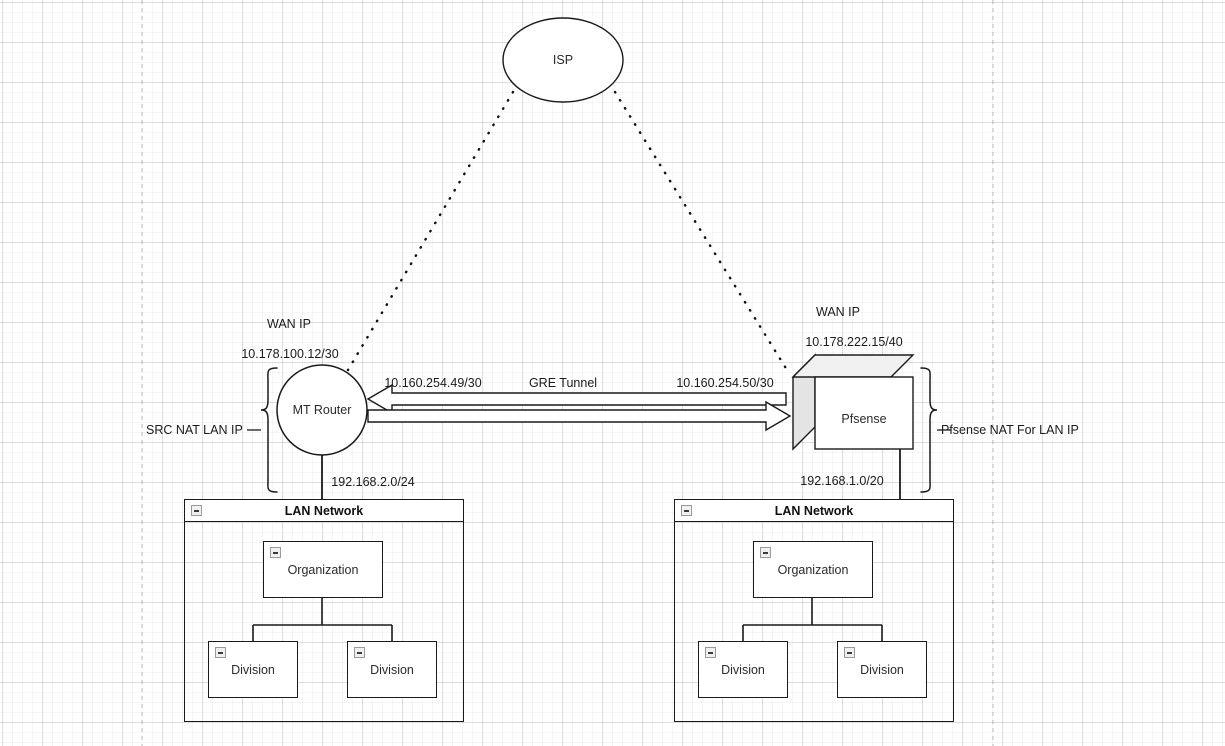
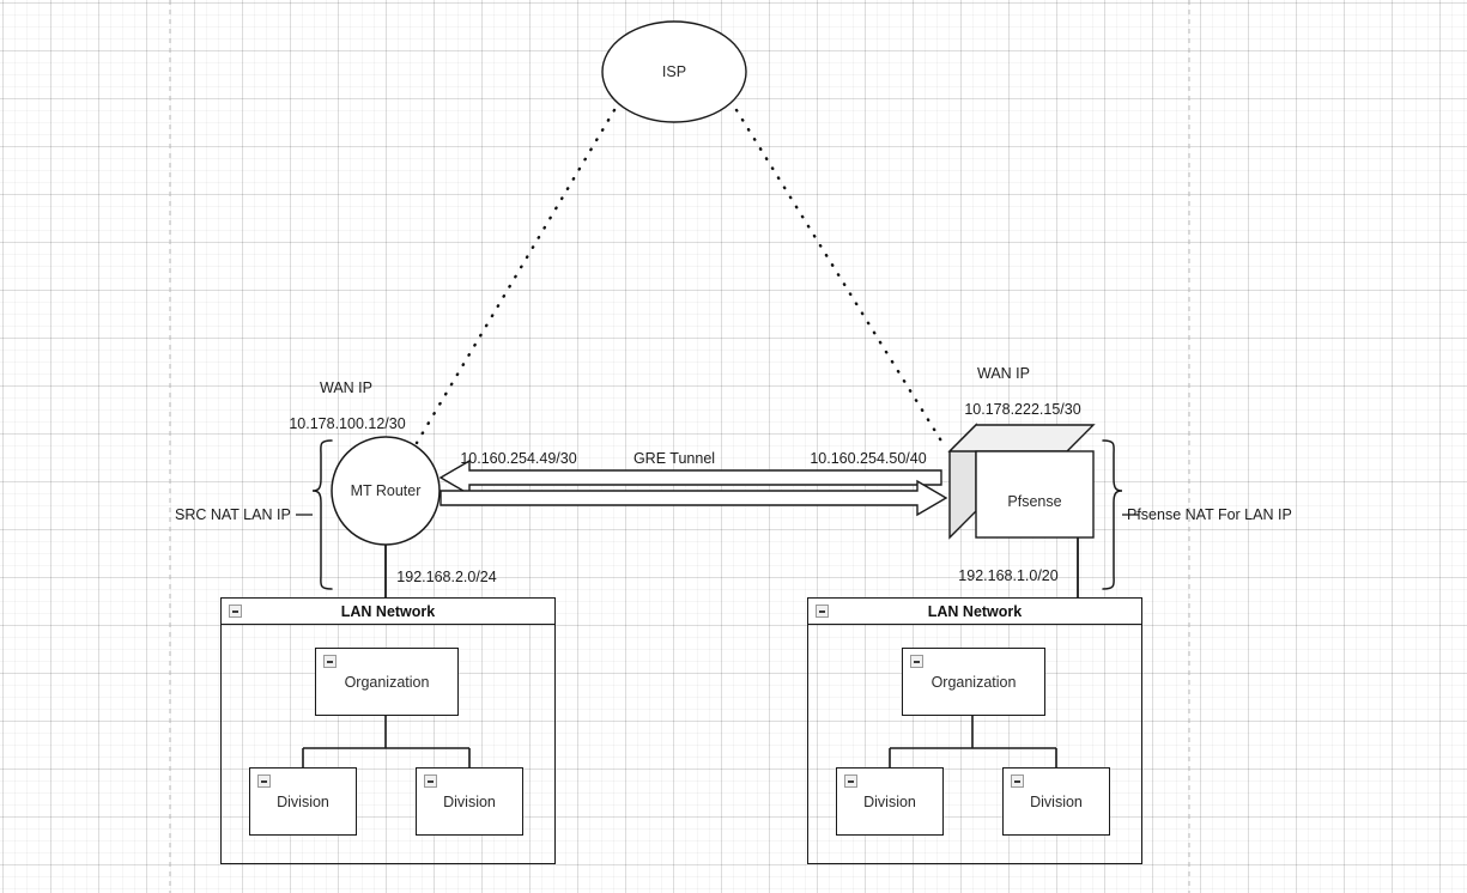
  ISP
  MT Router
  Pfsense
  WAN IP
  10.178.100.12/30
  WAN IP
- 10.178.222.15/40
+ 10.178.222.15/30
  10.160.254.49/30
  GRE Tunnel
- 10.160.254.50/30
+ 10.160.254.50/40
  192.168.2.0/24
  192.168.1.0/20
  SRC NAT LAN IP
  Pfsense NAT For LAN IP
  LAN Network
  Organization
  Division
  Division
  LAN Network
  Organization
  Division
  Division
